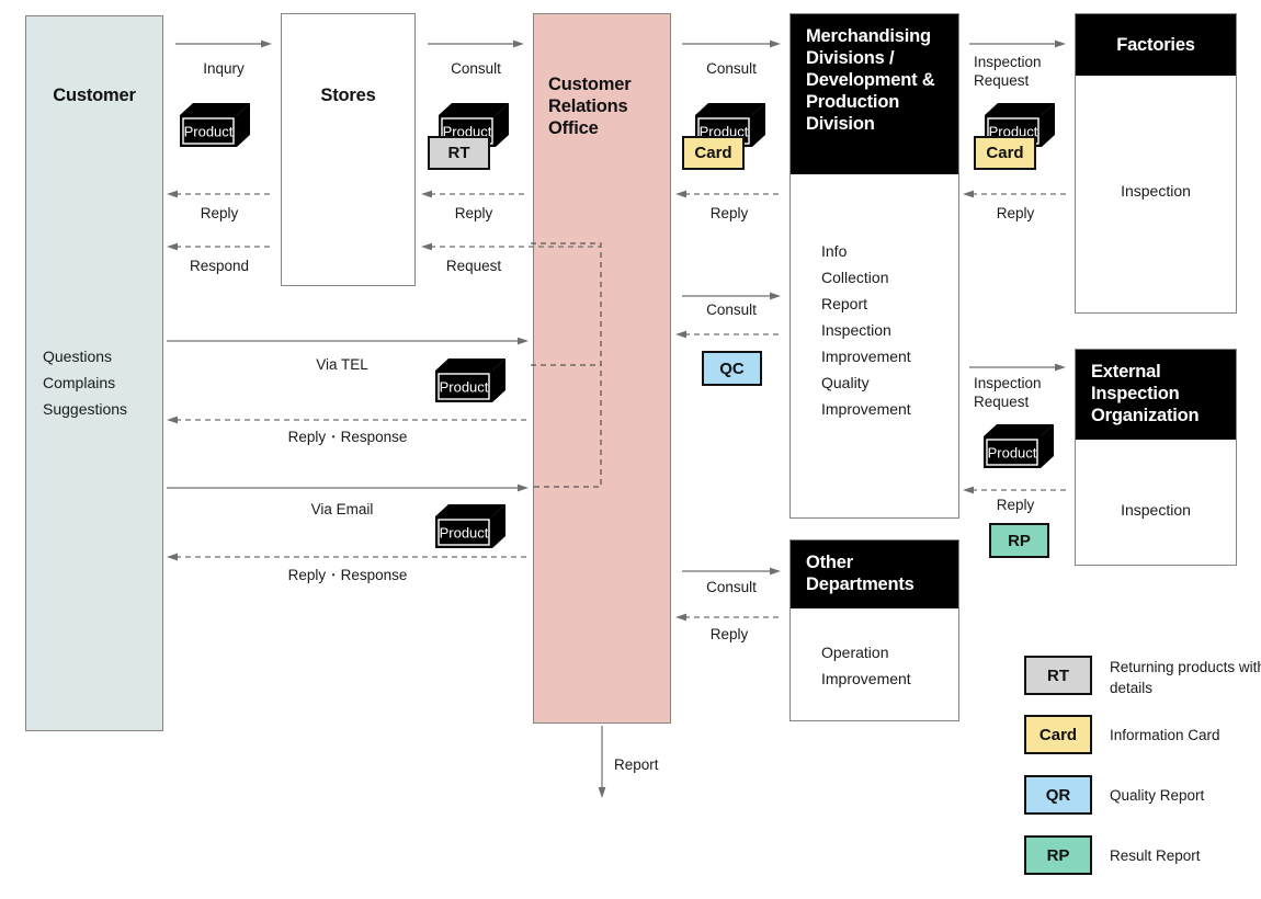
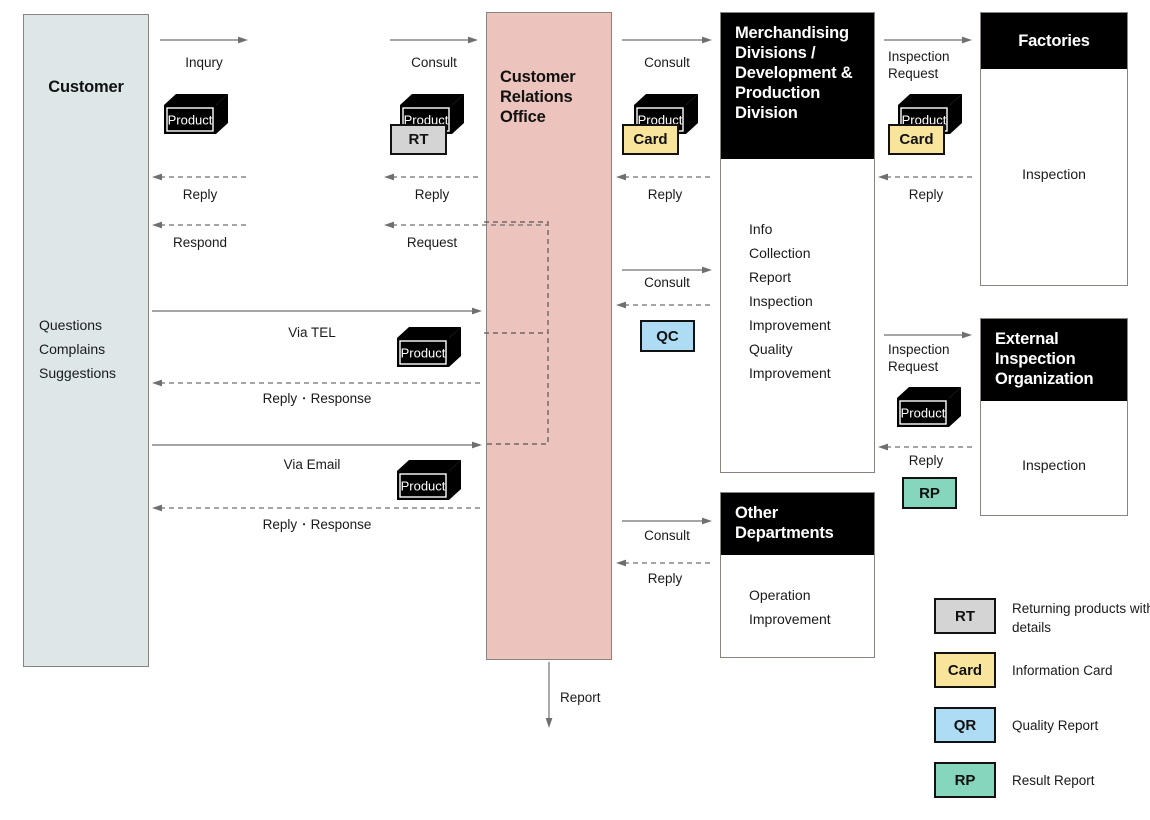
  Customer
  Questions
  Complains
  Suggestions
- Stores
  Customer
  Relations
  Office
  Merchandising
  Divisions /
  Development &
  Production
  Division
  Info
  Collection
  Report
  Inspection
  Improvement
  Quality
  Improvement
  Factories
  Inspection
  External
  Inspection
  Organization
  Inspection
  Other
  Departments
  Operation
  Improvement
  Inqury
  Product
  Reply
  Respond
  Consult
  Product
  RT
  Reply
  Request
  Via TEL
  Product
  Reply・Response
  Via Email
  Product
  Reply・Response
  Consult
  Product
  Card
  Reply
  Consult
  QC
  Inspection
  Request
  Product
  Card
  Reply
  Inspection
  Request
  Product
  Reply
  RP
  Consult
  Reply
  Report
  RT
  Returning products wit details
  Card
  Information Card
  QR
  Quality Report
  RP
  Result Report
